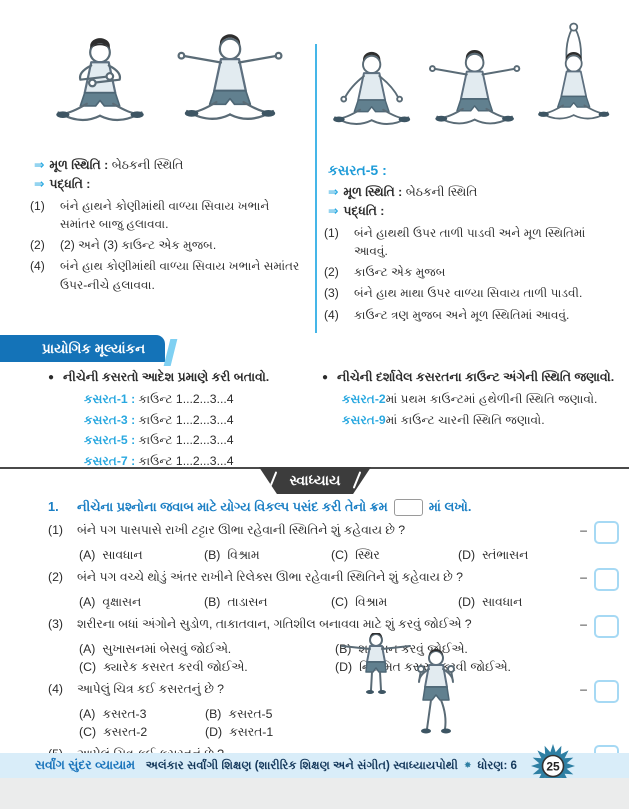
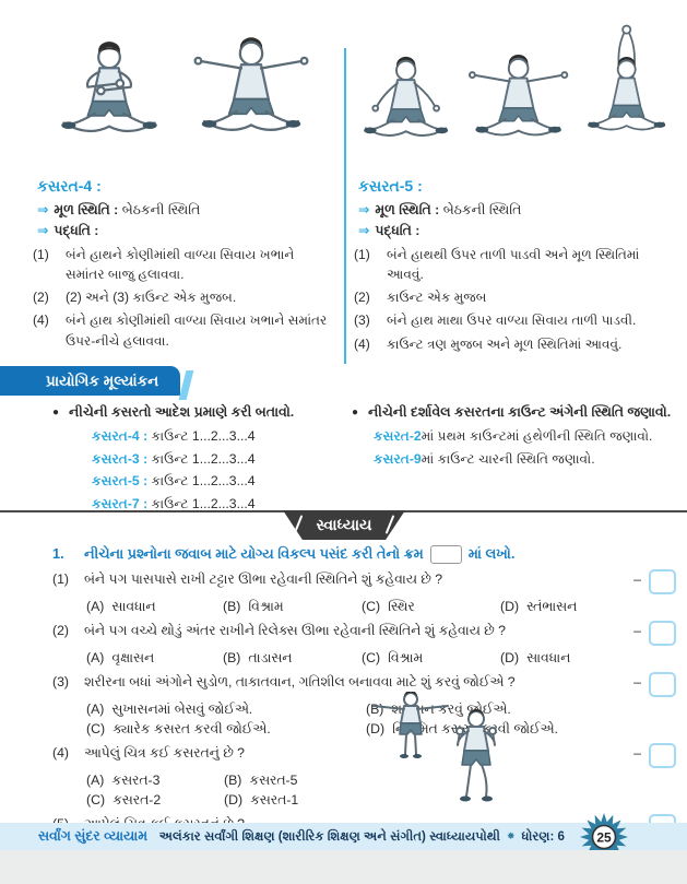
+ કસરત-4 :
  ⇒ મૂળ સ્થિતિ : બેઠકની સ્થિતિ
  ⇒ પદ્ધતિ :
  (1)
  બંને હાથને કોણીમાંથી વાળ્યા સિવાય ખભાને સમાંતર બાજુ હલાવવા.
  (2)
  (2) અને (3) કાઉન્ટ એક મુજબ.
  (4)
  બંને હાથ કોણીમાંથી વાળ્યા સિવાય ખભાને સમાંતર ઉપર-નીચે હલાવવા.
  કસરત-5 :
  ⇒ મૂળ સ્થિતિ : બેઠકની સ્થિતિ
  ⇒ પદ્ધતિ :
  (1)
  બંને હાથથી ઉપર તાળી પાડવી અને મૂળ સ્થિતિમાં આવવું.
  (2)
  કાઉન્ટ એક મુજબ
  (3)
  બંને હાથ માથા ઉપર વાળ્યા સિવાય તાળી પાડવી.
  (4)
  કાઉન્ટ ત્રણ મુજબ અને મૂળ સ્થિતિમાં આવવું.
  પ્રાયોગિક મૂલ્યાંકન
  ●
  નીચેની કસરતો આદેશ પ્રમાણે કરી બતાવો.
- કસરત-1 : કાઉન્ટ 1...2...3...4
+ કસરત-4 : કાઉન્ટ 1...2...3...4
  કસરત-3 : કાઉન્ટ 1...2...3...4
  કસરત-5 : કાઉન્ટ 1...2...3...4
  કસરત-7 : કાઉન્ટ 1...2...3...4
  ●
  નીચેની દર્શાવેલ કસરતના કાઉન્ટ અંગેની સ્થિતિ જણાવો.
  કસરત-2માં પ્રથમ કાઉન્ટમાં હથેળીની સ્થિતિ જણાવો.
  કસરત-9માં કાઉન્ટ ચારની સ્થિતિ જણાવો.
  સ્વાધ્યાય
  1.
  નીચેના પ્રશ્નોના જવાબ માટે યોગ્ય વિકલ્પ પસંદ કરી તેનો ક્રમ
  માં લખો.
  (1)
  બંને પગ પાસપાસે રાખી ટટ્ટાર ઊભા રહેવાની સ્થિતિને શું કહેવાય છે ?
  –
  (A)
  સાવધાન
  (B)
  વિશ્રામ
  (C)
  સ્થિર
  (D)
  સ્તંભાસન
  (2)
  બંને પગ વચ્ચે થોડું અંતર રાખીને રિલેક્સ ઊભા રહેવાની સ્થિતિને શું કહેવાય છે ?
  –
  (A)
  વૃક્ષાસન
  (B)
  તાડાસન
  (C)
  વિશ્રામ
  (D)
  સાવધાન
  (3)
  શરીરના બધાં અંગોને સુડોળ, તાકાતવાન, ગતિશીલ બનાવવા માટે શું કરવું જોઈએ ?
  –
  (A)
  સુખાસનમાં બેસવું જોઈએ.
  (B)
  ન કરવું જોઈએ.
  (C)
  ક્યારેક કસરત કરવી જોઈએ.
  (D)
  નિમિત કર કવી જોઈએ.
  (4)
  આપેલું ચિત્ર કઈ કસરતનું છે ?
  –
  (A)
  કસરત-3
  (B)
  કસરત-5
  (C)
  કસરત-2
  (D)
  કસરત-1
  સર્વાંગ સુંદર વ્યાયામ
  અલંકાર સર્વાંગી શિક્ષણ (શારીરિક શિક્ષણ અને સંગીત) સ્વાધ્યાયપોથી
  ✸
  ધોરણ: 6
  25
